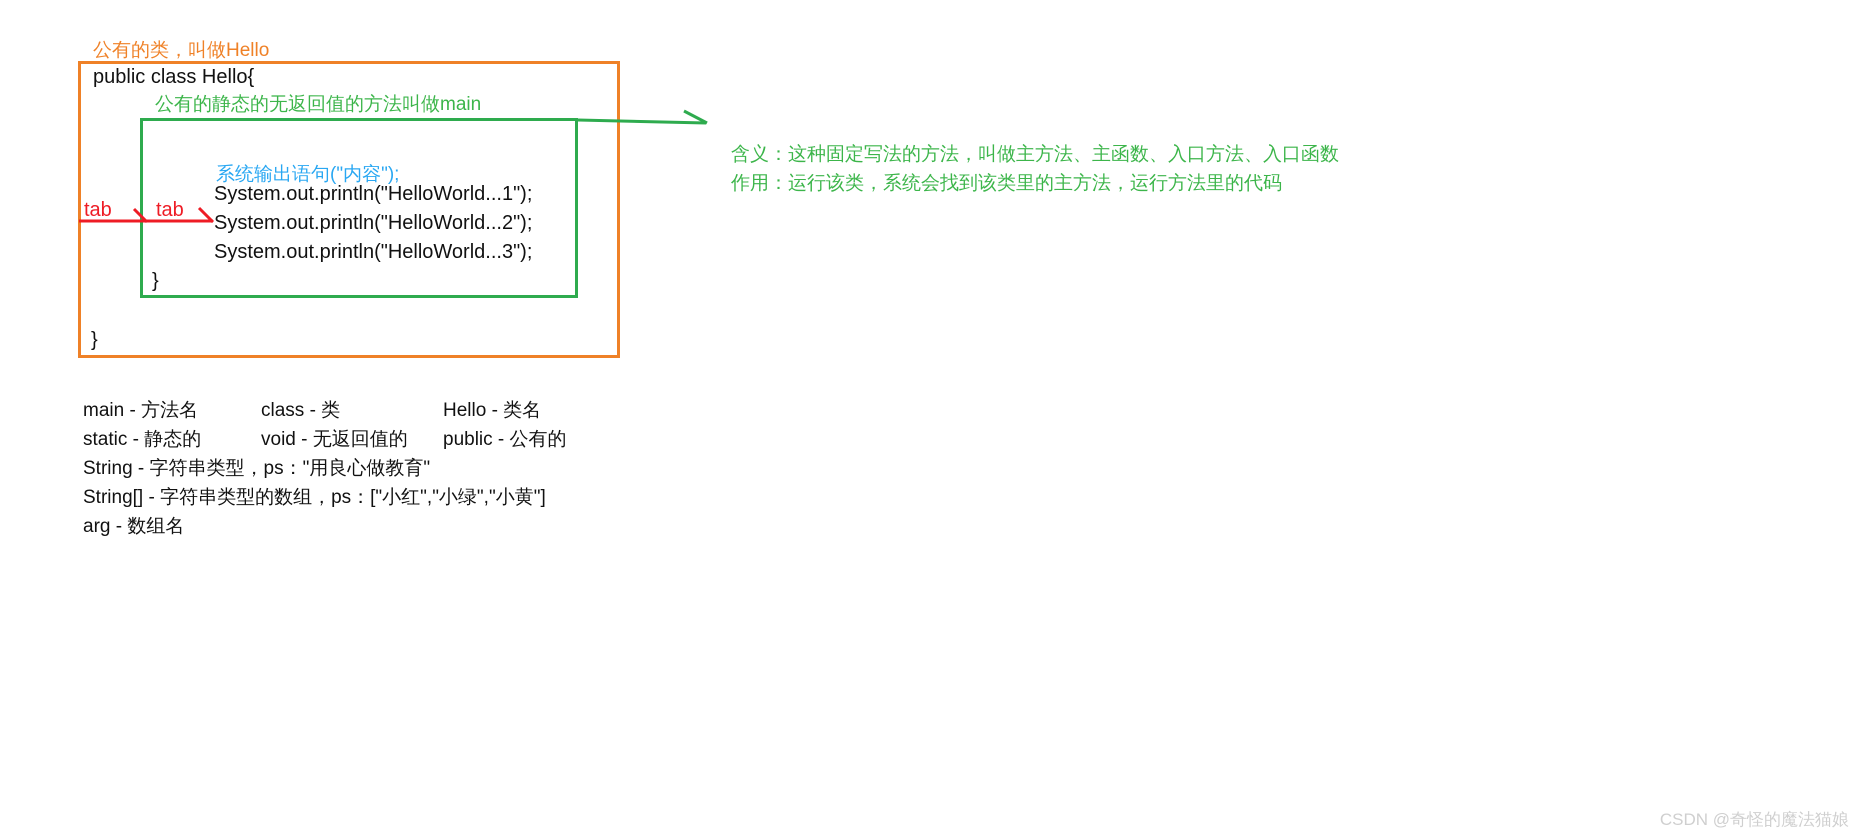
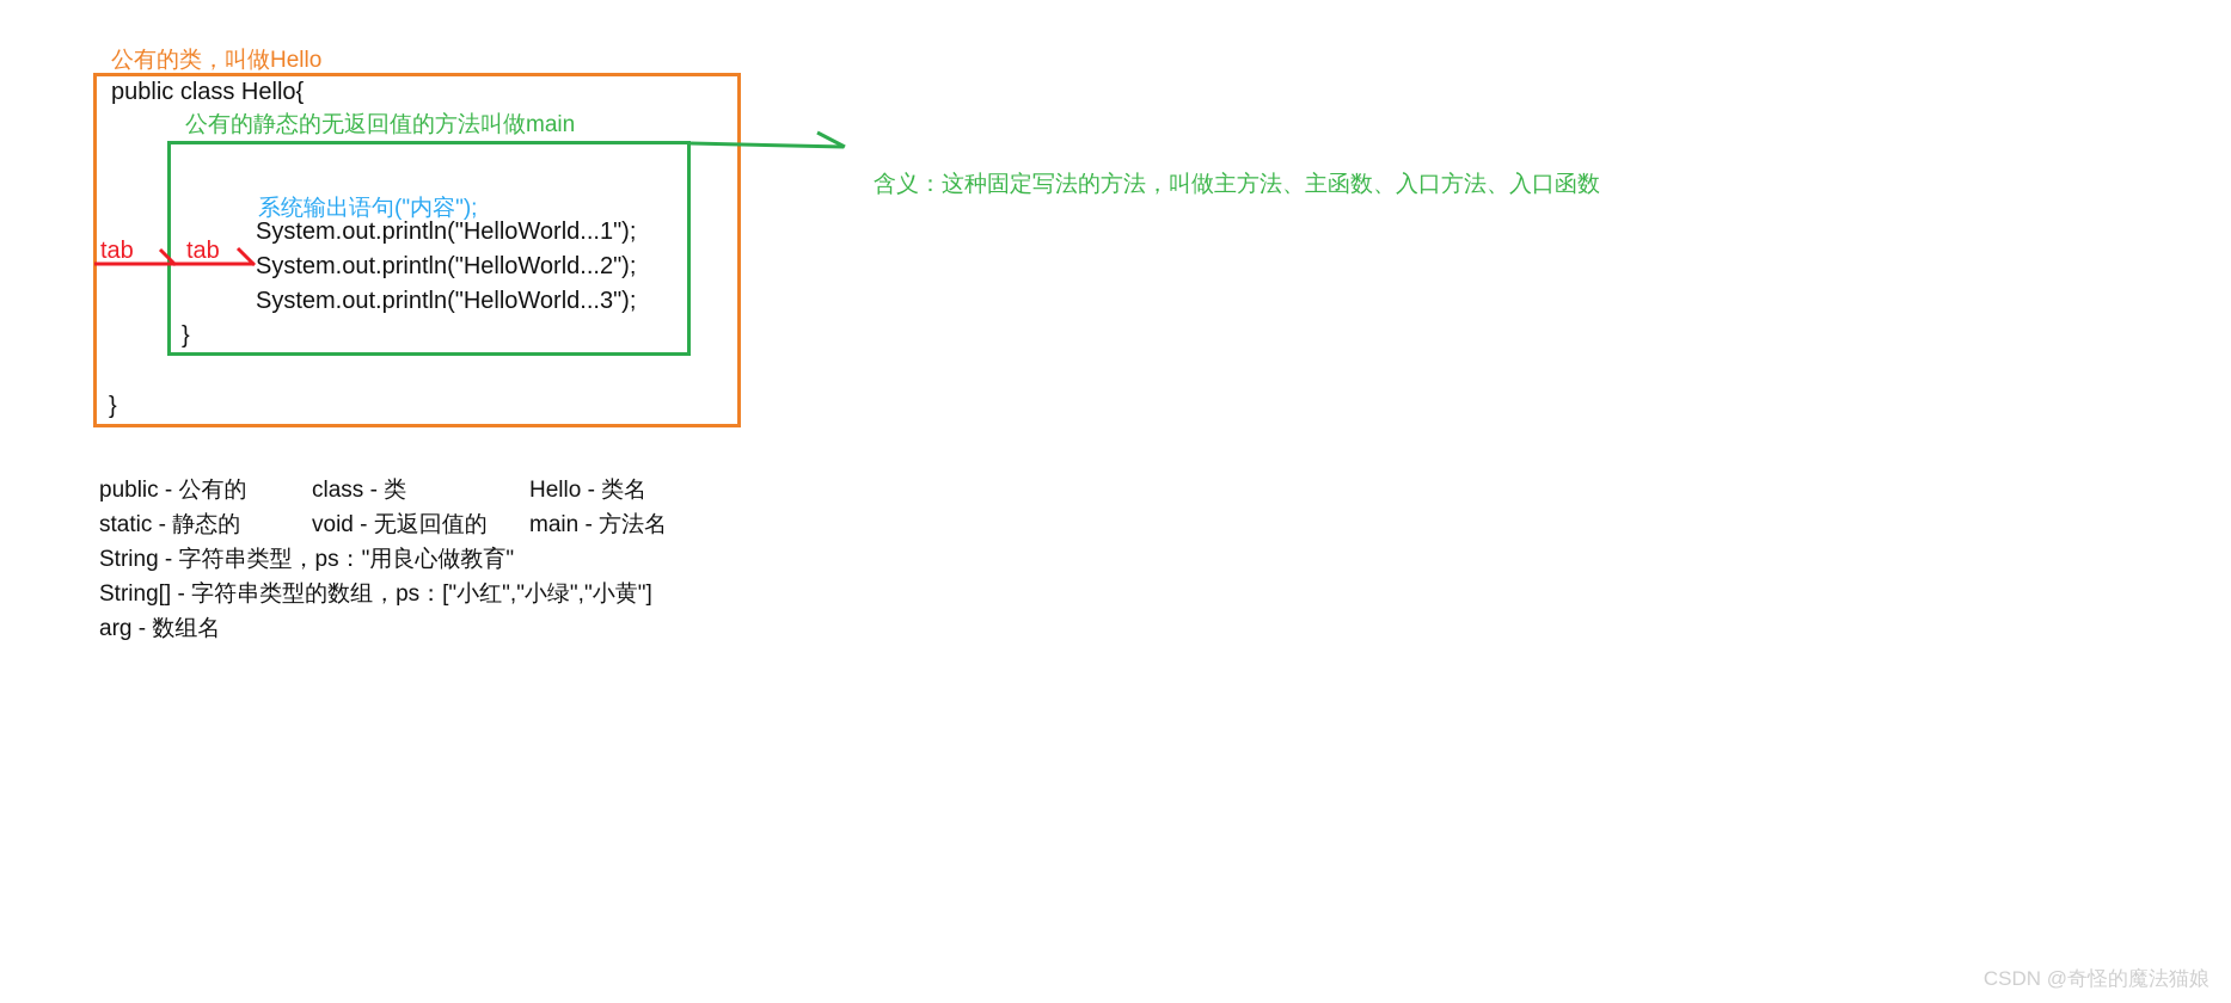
  公有的类，叫做Hello
  public class Hello{
  公有的静态的无返回值的方法叫做main
  系统输出语句("内容");
  System.out.println("HelloWorld...1");
  System.out.println("HelloWorld...2");
  System.out.println("HelloWorld...3");
  }
  }
  tab
  tab
  含义：这种固定写法的方法，叫做主方法、主函数、入口方法、入口函数
- 作用：运行该类，系统会找到该类里的主方法，运行方法里的代码
- main - 方法名
+ public - 公有的
  class - 类
  Hello - 类名
  static - 静态的
  void - 无返回值的
- public - 公有的
+ main - 方法名
  String - 字符串类型，ps："用良心做教育"
  String[] - 字符串类型的数组，ps：["小红","小绿","小黄"]
  arg - 数组名
  CSDN @奇怪的魔法猫娘
